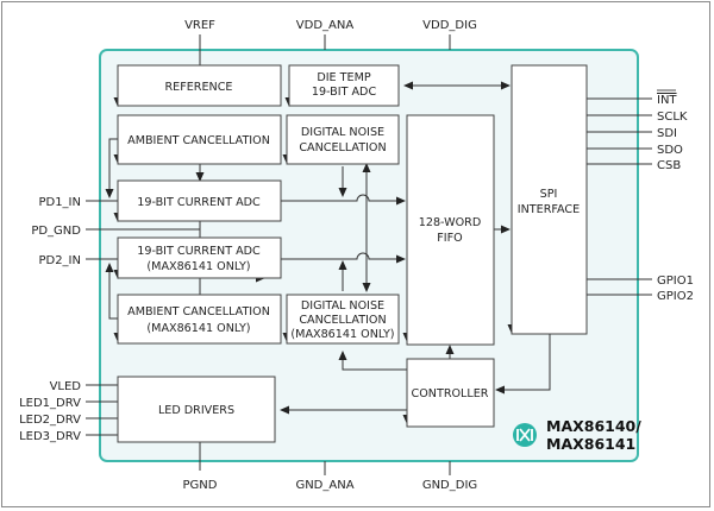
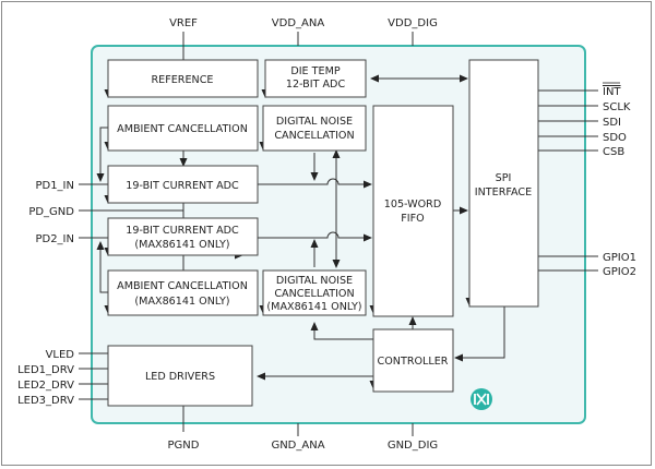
  VREF
  VDD_ANA
  VDD_DIG
  PGND
  GND_ANA
  GND_DIG
  PD1_IN
  PD_GND
  PD2_IN
  VLED
  LED1_DRV
  LED2_DRV
  LED3_DRV
  INT
  SCLK
  SDI
  SDO
  CSB
  GPIO1
  GPIO2
  REFERENCE
  DIE TEMP
- 19-BIT ADC
+ 12-BIT ADC
  AMBIENT CANCELLATION
  DIGITAL NOISE
  CANCELLATION
  19-BIT CURRENT ADC
  19-BIT CURRENT ADC
  (MAX86141 ONLY)
  AMBIENT CANCELLATION
  (MAX86141 ONLY)
  DIGITAL NOISE
  CANCELLATION
  (MAX86141 ONLY)
- 128-WORD
+ 105-WORD
  FIFO
  SPI
  INTERFACE
  CONTROLLER
  LED DRIVERS
- MAX86140/
- MAX86141
